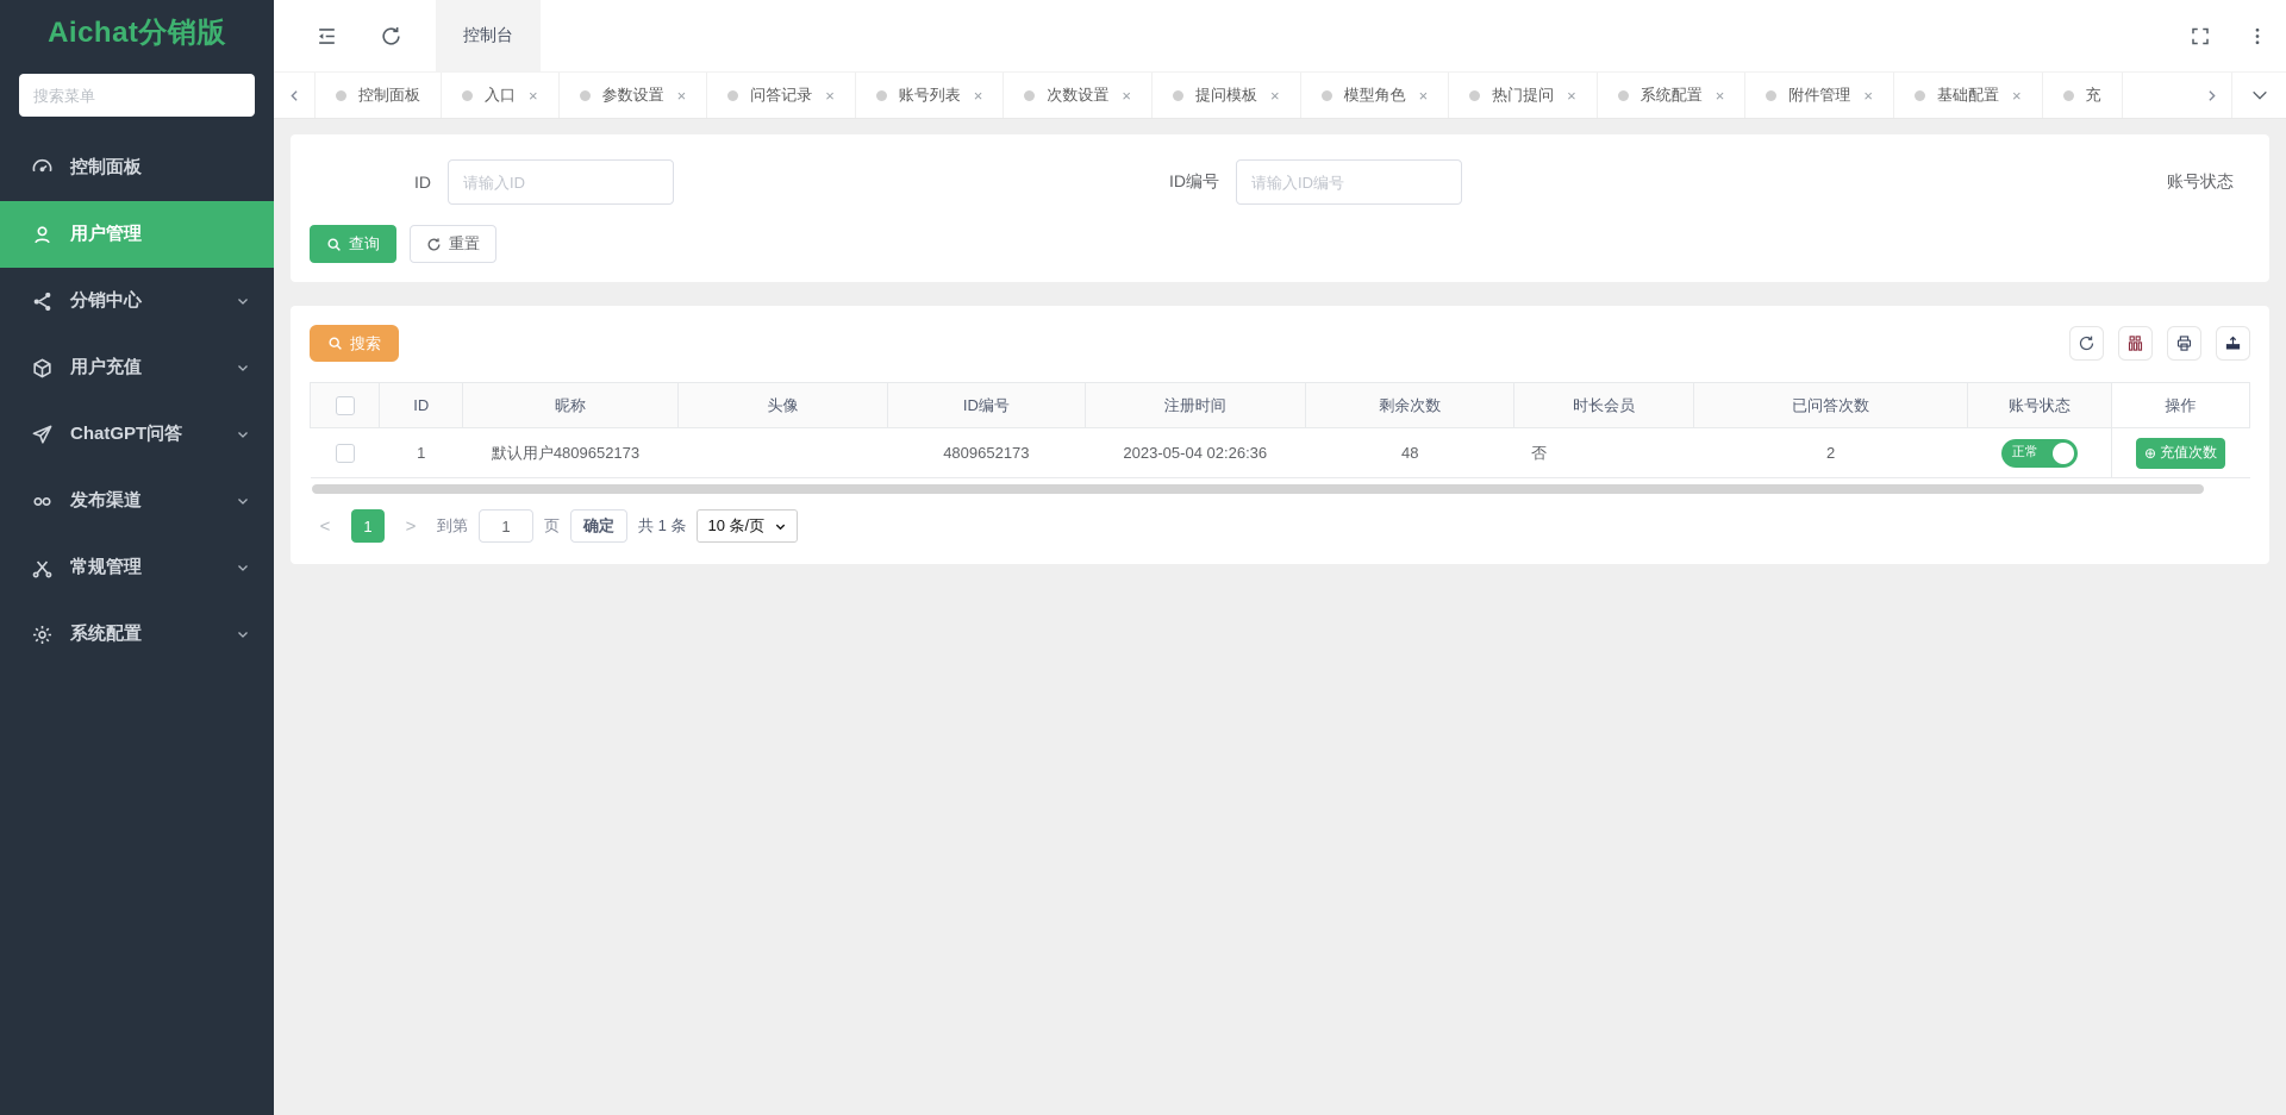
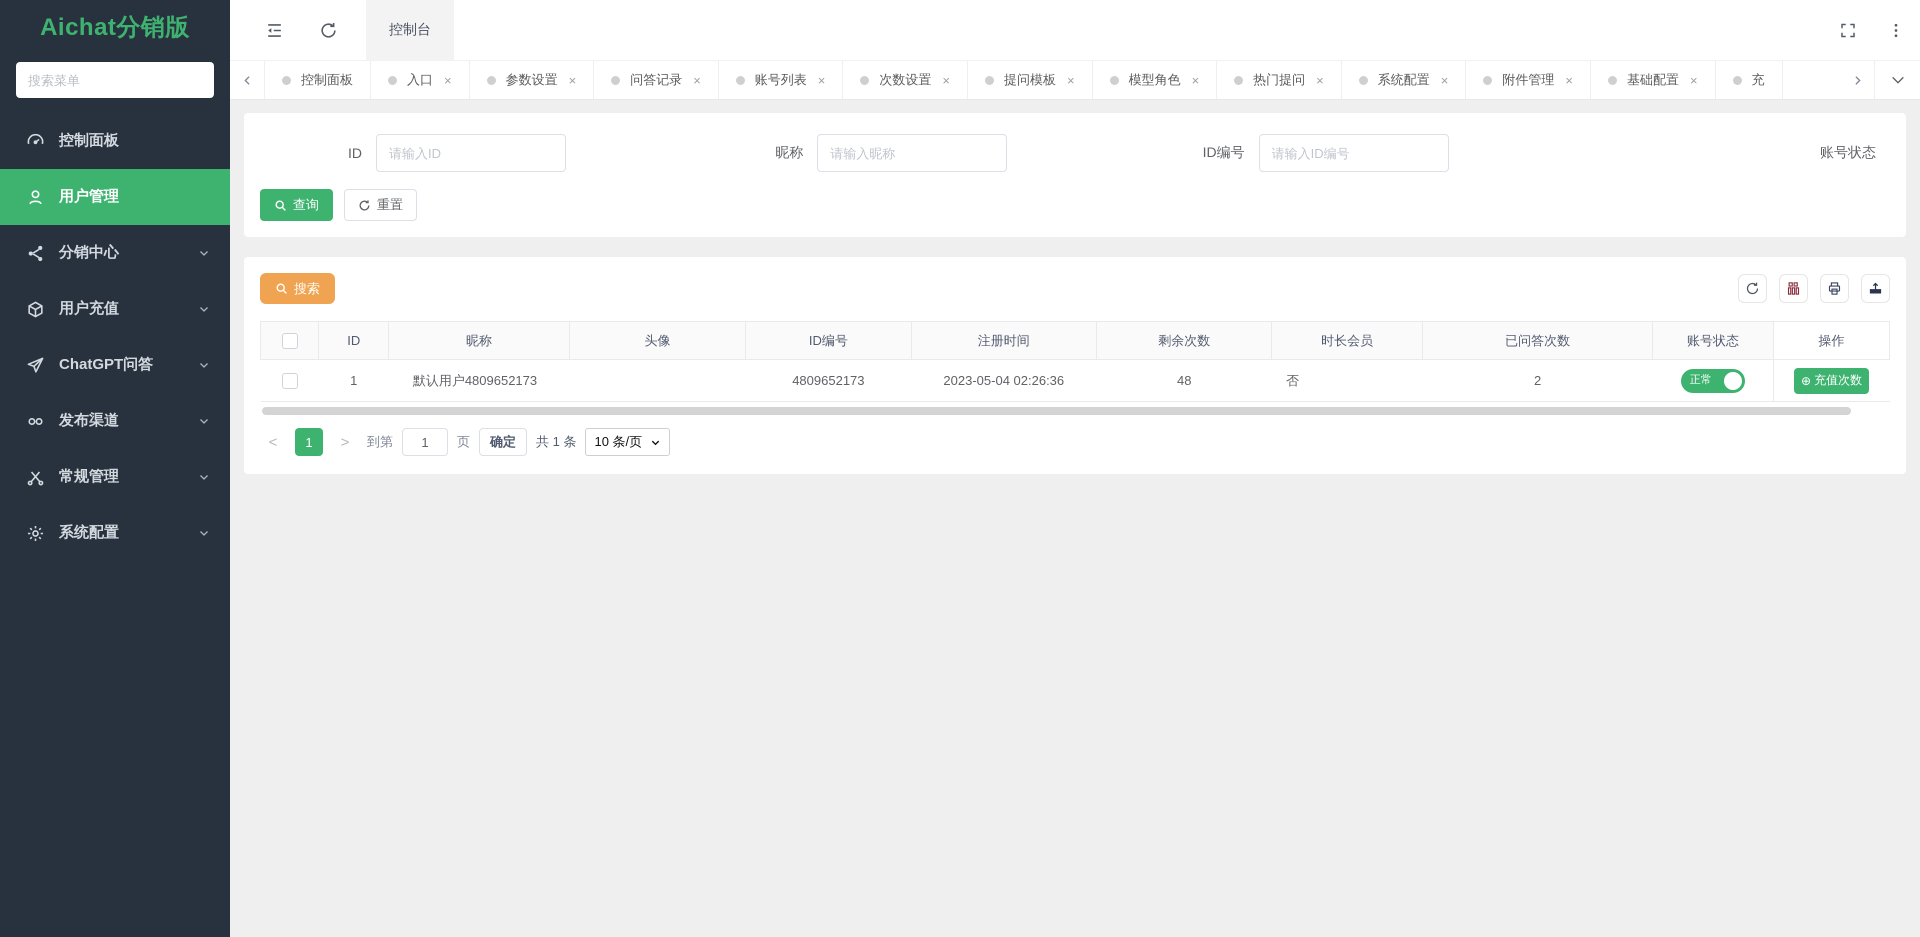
  Aichat分销版
  搜索菜单
  控制面板
  用户管理
  分销中心
  用户充值
  ChatGPT问答
  发布渠道
  常规管理
  系统配置
  控制台
  控制面板
  入口
  ×
  参数设置
  ×
  问答记录
  ×
  账号列表
  ×
  次数设置
  ×
  提问模板
  ×
  模型角色
  ×
  热门提问
  ×
  系统配置
  ×
  附件管理
  ×
  基础配置
  ×
  充
  ID
  请输入ID
+ 昵称
+ 请输入昵称
  ID编号
  请输入ID编号
  账号状态
  查询
  重置
  搜索
  	ID	昵称	头像	ID编号	注册时间	剩余次数	时长会员	已问答次数	账号状态	操作
  	1	默认用户4809652173		4809652173	2023-05-04 02:26:36	48	否	2	正常	⊕ 充值次数
  <
  1
  >
  到第
  1
  页
  确定
  共 1 条
  10 条/页
